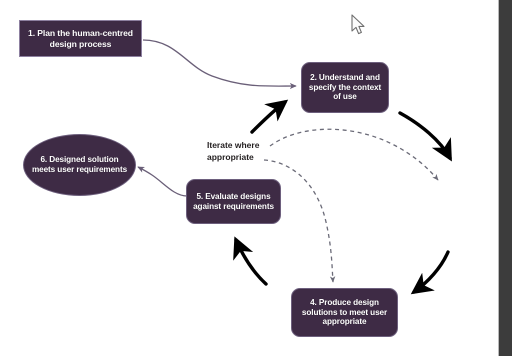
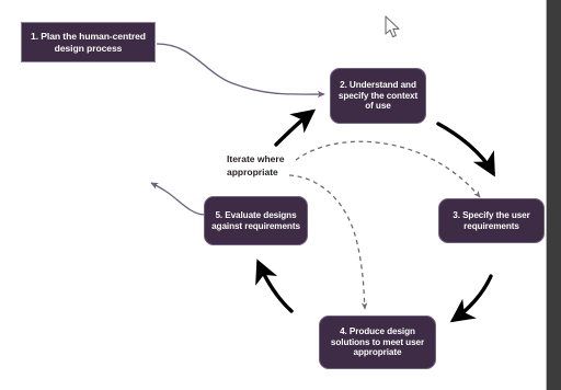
  1. Plan the human-centred design process
  2. Understand and specify the context of use
+ 3. Specify the user requirements
  4. Produce design solutions to meet user appropriate
  5. Evaluate designs against requirements
- 6. Designed solution meets user requirements
  Iterate where
  appropriate
